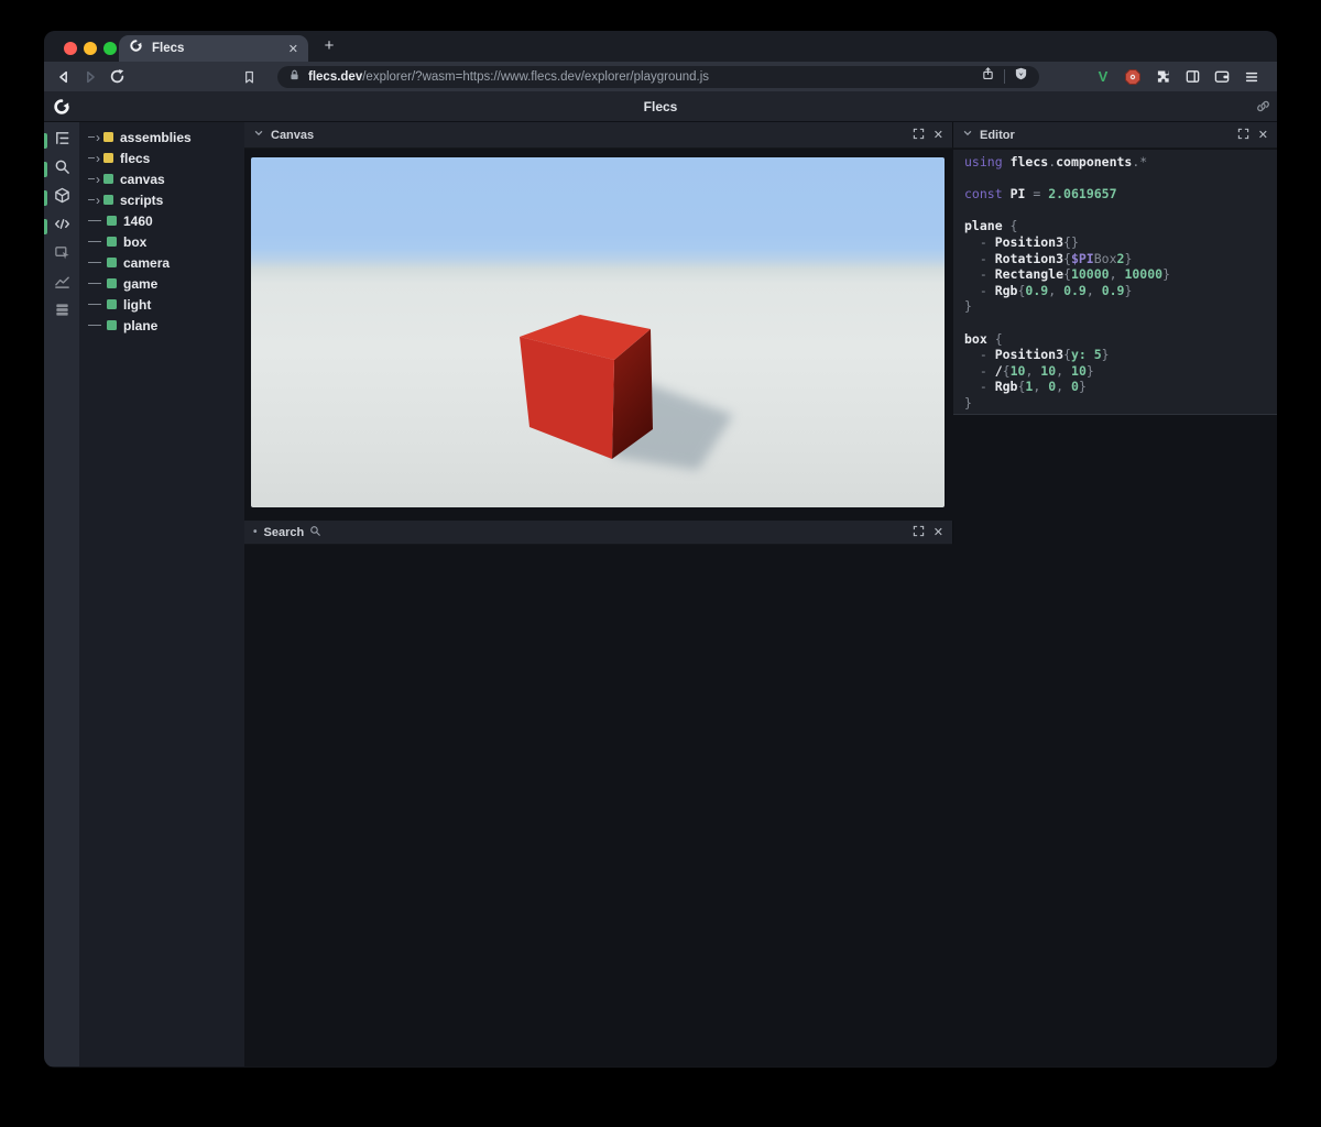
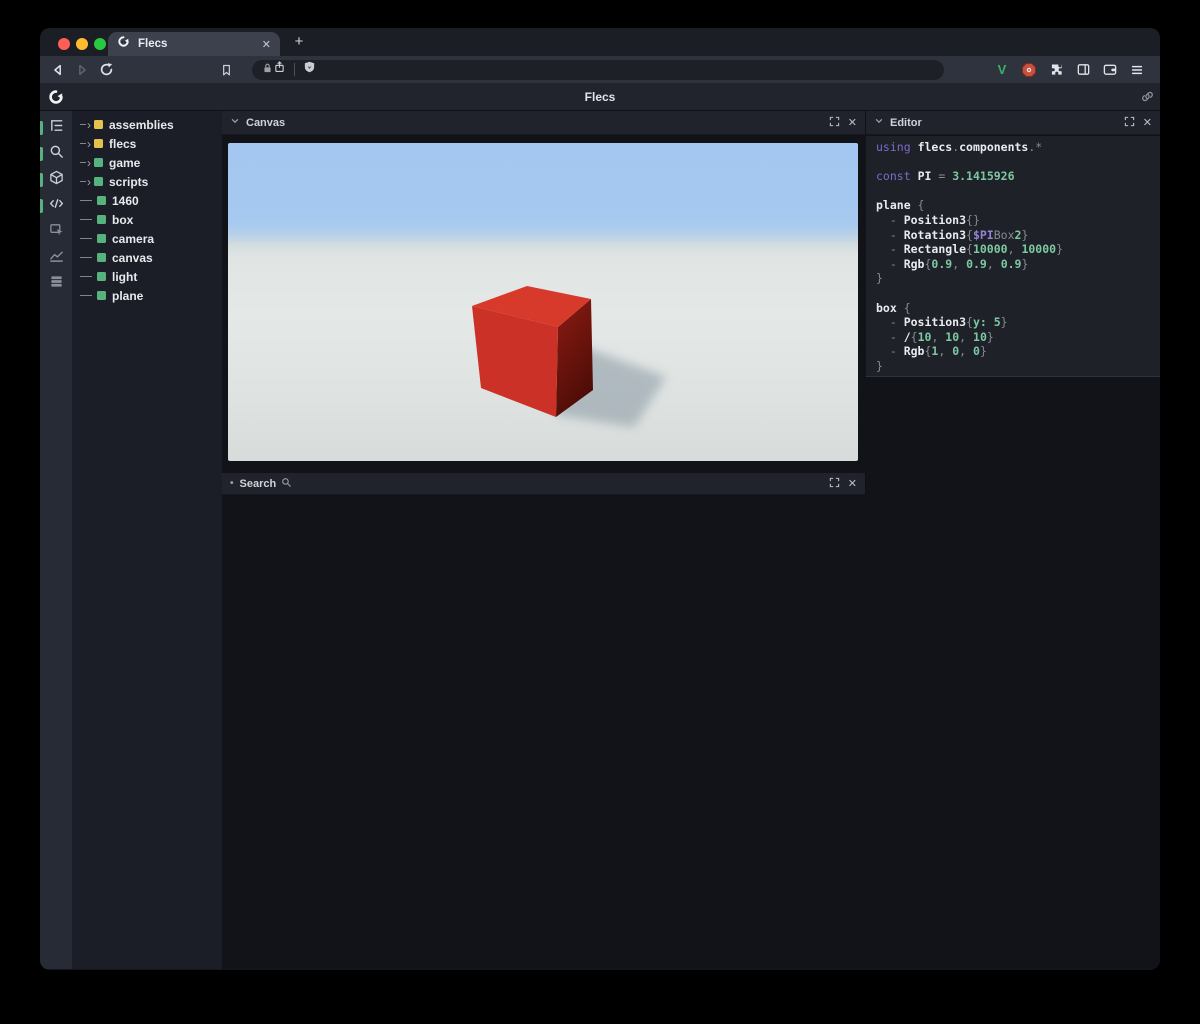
  Flecs
  ✕
  +
- flecs.dev/explorer/?wasm=https://www.flecs.dev/explorer/playground.js
  V
  Flecs
  ›
  assemblies
  ›
  flecs
  ›
- canvas
+ game
  ›
  scripts
  1460
  box
  camera
- game
+ canvas
  light
  plane
  Canvas
  ✕
  •
  Search
  ✕
  Editor
  ✕
  using flecs.components.*
- const PI = 2.0619657
+ const PI = 3.1415926
  plane {
  - Position3{}
  - Rotation3{$PIBox2}
  - Rectangle{10000, 10000}
  - Rgb{0.9, 0.9, 0.9}
  }
  box {
  - Position3{y: 5}
  - /{10, 10, 10}
  - Rgb{1, 0, 0}
  }
